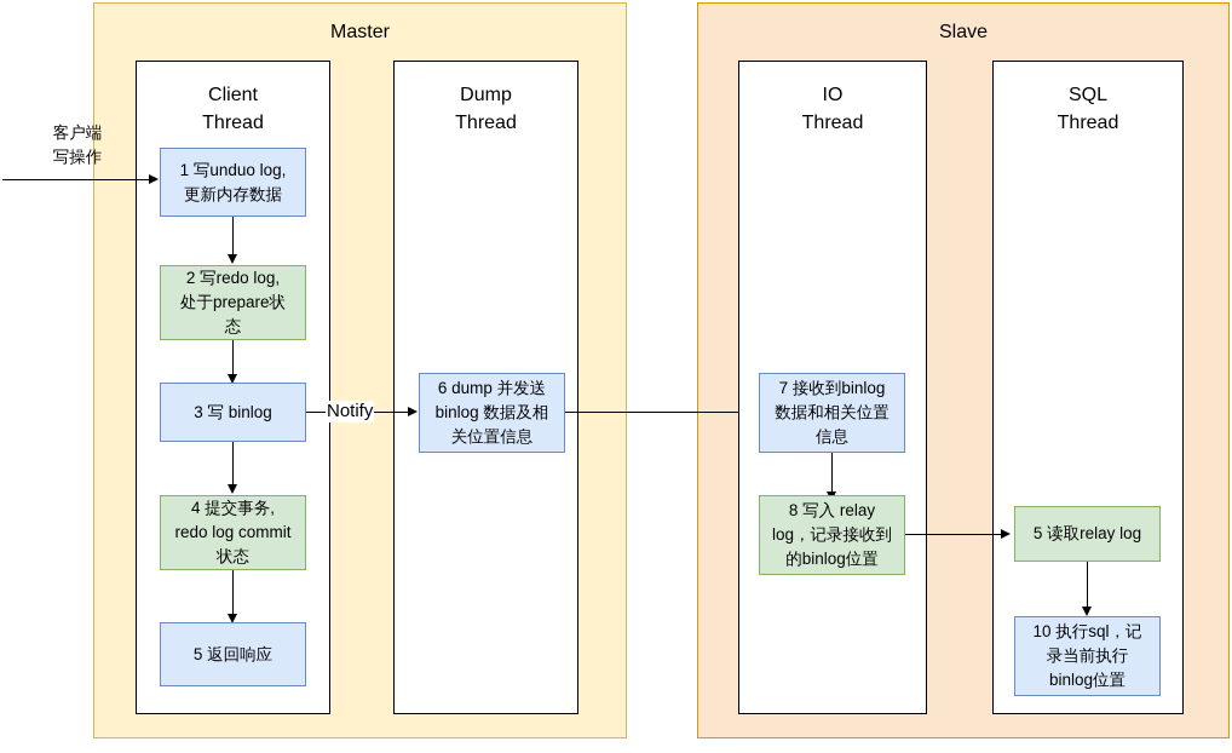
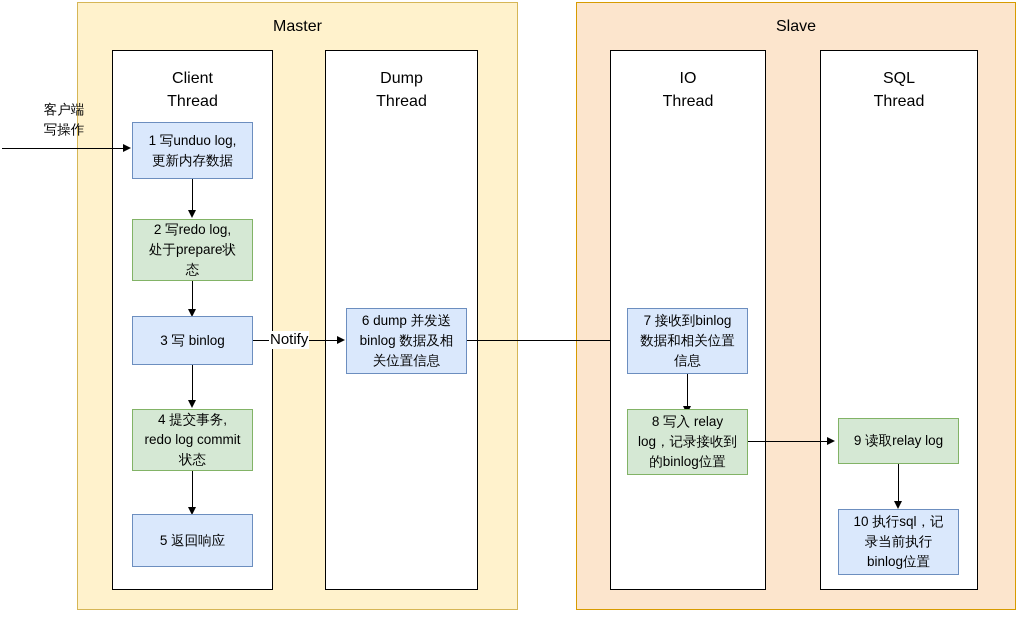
  Master
  Slave
  Client
  Thread
  Dump
  Thread
  IO
  Thread
  SQL
  Thread
  客户端
  写操作
  1 写unduo log,
  更新内存数据
  2 写redo log,
  处于prepare状
  态
  3 写 binlog
  4 提交事务,
  redo log commit
  状态
  5 返回响应
  Notify
  6 dump 并发送
  binlog 数据及相
  关位置信息
  7 接收到binlog
  数据和相关位置
  信息
  8 写入 relay
  log，记录接收到
  的binlog位置
- 5 读取relay log
+ 9 读取relay log
  10 执行sql，记
  录当前执行
  binlog位置
